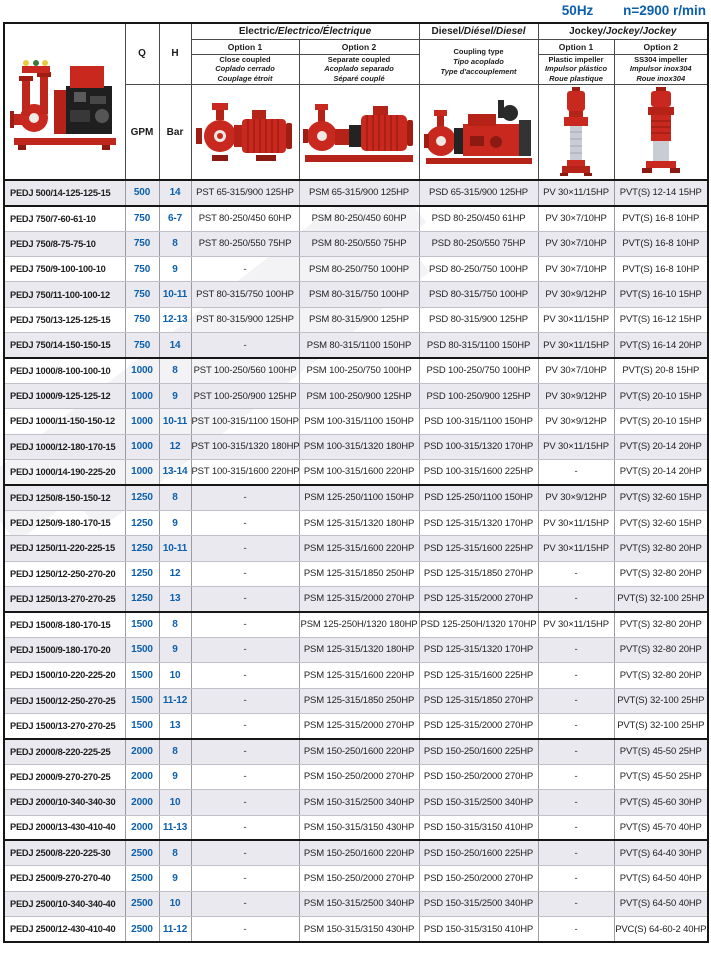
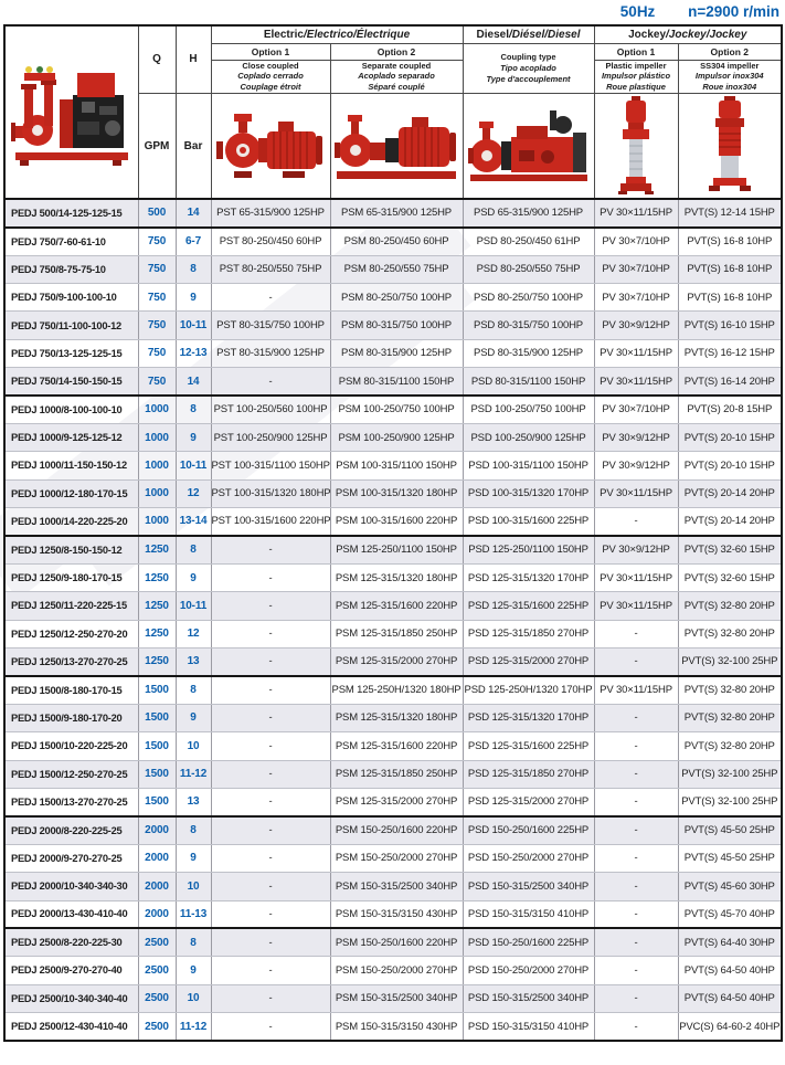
  50Hz n=2900 r/min
  	Q	H	Electric/Electrico/Électrique	Diesel/Diésel/Diesel	Jockey/Jockey/Jockey
  Option 1	Option 2	Coupling type Tipo acoplado Type d'accouplement	Option 1	Option 2
  Close coupled Coplado cerrado Couplage étroit	Separate coupled Acoplado separado Séparé couplé	Plastic impeller Impulsor plástico Roue plastique	SS304 impeller Impulsor inox304 Roue inox304
  GPM	Bar
  PEDJ 500/14-125-125-15	500	14	PST 65-315/900 125HP	PSM 65-315/900 125HP	PSD 65-315/900 125HP	PV 30×11/15HP	PVT(S) 12-14 15HP
  PEDJ 750/7-60-61-10	750	6-7	PST 80-250/450 60HP	PSM 80-250/450 60HP	PSD 80-250/450 61HP	PV 30×7/10HP	PVT(S) 16-8 10HP
  PEDJ 750/8-75-75-10	750	8	PST 80-250/550 75HP	PSM 80-250/550 75HP	PSD 80-250/550 75HP	PV 30×7/10HP	PVT(S) 16-8 10HP
  PEDJ 750/9-100-100-10	750	9	-	PSM 80-250/750 100HP	PSD 80-250/750 100HP	PV 30×7/10HP	PVT(S) 16-8 10HP
  PEDJ 750/11-100-100-12	750	10-11	PST 80-315/750 100HP	PSM 80-315/750 100HP	PSD 80-315/750 100HP	PV 30×9/12HP	PVT(S) 16-10 15HP
  PEDJ 750/13-125-125-15	750	12-13	PST 80-315/900 125HP	PSM 80-315/900 125HP	PSD 80-315/900 125HP	PV 30×11/15HP	PVT(S) 16-12 15HP
  PEDJ 750/14-150-150-15	750	14	-	PSM 80-315/1100 150HP	PSD 80-315/1100 150HP	PV 30×11/15HP	PVT(S) 16-14 20HP
  PEDJ 1000/8-100-100-10	1000	8	PST 100-250/560 100HP	PSM 100-250/750 100HP	PSD 100-250/750 100HP	PV 30×7/10HP	PVT(S) 20-8 15HP
  PEDJ 1000/9-125-125-12	1000	9	PST 100-250/900 125HP	PSM 100-250/900 125HP	PSD 100-250/900 125HP	PV 30×9/12HP	PVT(S) 20-10 15HP
  PEDJ 1000/11-150-150-12	1000	10-11	PST 100-315/1100 150HP	PSM 100-315/1100 150HP	PSD 100-315/1100 150HP	PV 30×9/12HP	PVT(S) 20-10 15HP
  PEDJ 1000/12-180-170-15	1000	12	PST 100-315/1320 180HP	PSM 100-315/1320 180HP	PSD 100-315/1320 170HP	PV 30×11/15HP	PVT(S) 20-14 20HP
- PEDJ 1000/14-190-225-20	1000	13-14	PST 100-315/1600 220HP	PSM 100-315/1600 220HP	PSD 100-315/1600 225HP	-	PVT(S) 20-14 20HP
+ PEDJ 1000/14-220-225-20	1000	13-14	PST 100-315/1600 220HP	PSM 100-315/1600 220HP	PSD 100-315/1600 225HP	-	PVT(S) 20-14 20HP
  PEDJ 1250/8-150-150-12	1250	8	-	PSM 125-250/1100 150HP	PSD 125-250/1100 150HP	PV 30×9/12HP	PVT(S) 32-60 15HP
  PEDJ 1250/9-180-170-15	1250	9	-	PSM 125-315/1320 180HP	PSD 125-315/1320 170HP	PV 30×11/15HP	PVT(S) 32-60 15HP
  PEDJ 1250/11-220-225-15	1250	10-11	-	PSM 125-315/1600 220HP	PSD 125-315/1600 225HP	PV 30×11/15HP	PVT(S) 32-80 20HP
  PEDJ 1250/12-250-270-20	1250	12	-	PSM 125-315/1850 250HP	PSD 125-315/1850 270HP	-	PVT(S) 32-80 20HP
  PEDJ 1250/13-270-270-25	1250	13	-	PSM 125-315/2000 270HP	PSD 125-315/2000 270HP	-	PVT(S) 32-100 25HP
  PEDJ 1500/8-180-170-15	1500	8	-	PSM 125-250H/1320 180HP	PSD 125-250H/1320 170HP	PV 30×11/15HP	PVT(S) 32-80 20HP
  PEDJ 1500/9-180-170-20	1500	9	-	PSM 125-315/1320 180HP	PSD 125-315/1320 170HP	-	PVT(S) 32-80 20HP
  PEDJ 1500/10-220-225-20	1500	10	-	PSM 125-315/1600 220HP	PSD 125-315/1600 225HP	-	PVT(S) 32-80 20HP
  PEDJ 1500/12-250-270-25	1500	11-12	-	PSM 125-315/1850 250HP	PSD 125-315/1850 270HP	-	PVT(S) 32-100 25HP
  PEDJ 1500/13-270-270-25	1500	13	-	PSM 125-315/2000 270HP	PSD 125-315/2000 270HP	-	PVT(S) 32-100 25HP
  PEDJ 2000/8-220-225-25	2000	8	-	PSM 150-250/1600 220HP	PSD 150-250/1600 225HP	-	PVT(S) 45-50 25HP
  PEDJ 2000/9-270-270-25	2000	9	-	PSM 150-250/2000 270HP	PSD 150-250/2000 270HP	-	PVT(S) 45-50 25HP
  PEDJ 2000/10-340-340-30	2000	10	-	PSM 150-315/2500 340HP	PSD 150-315/2500 340HP	-	PVT(S) 45-60 30HP
  PEDJ 2000/13-430-410-40	2000	11-13	-	PSM 150-315/3150 430HP	PSD 150-315/3150 410HP	-	PVT(S) 45-70 40HP
  PEDJ 2500/8-220-225-30	2500	8	-	PSM 150-250/1600 220HP	PSD 150-250/1600 225HP	-	PVT(S) 64-40 30HP
  PEDJ 2500/9-270-270-40	2500	9	-	PSM 150-250/2000 270HP	PSD 150-250/2000 270HP	-	PVT(S) 64-50 40HP
  PEDJ 2500/10-340-340-40	2500	10	-	PSM 150-315/2500 340HP	PSD 150-315/2500 340HP	-	PVT(S) 64-50 40HP
  PEDJ 2500/12-430-410-40	2500	11-12	-	PSM 150-315/3150 430HP	PSD 150-315/3150 410HP	-	PVC(S) 64-60-2 40HP
